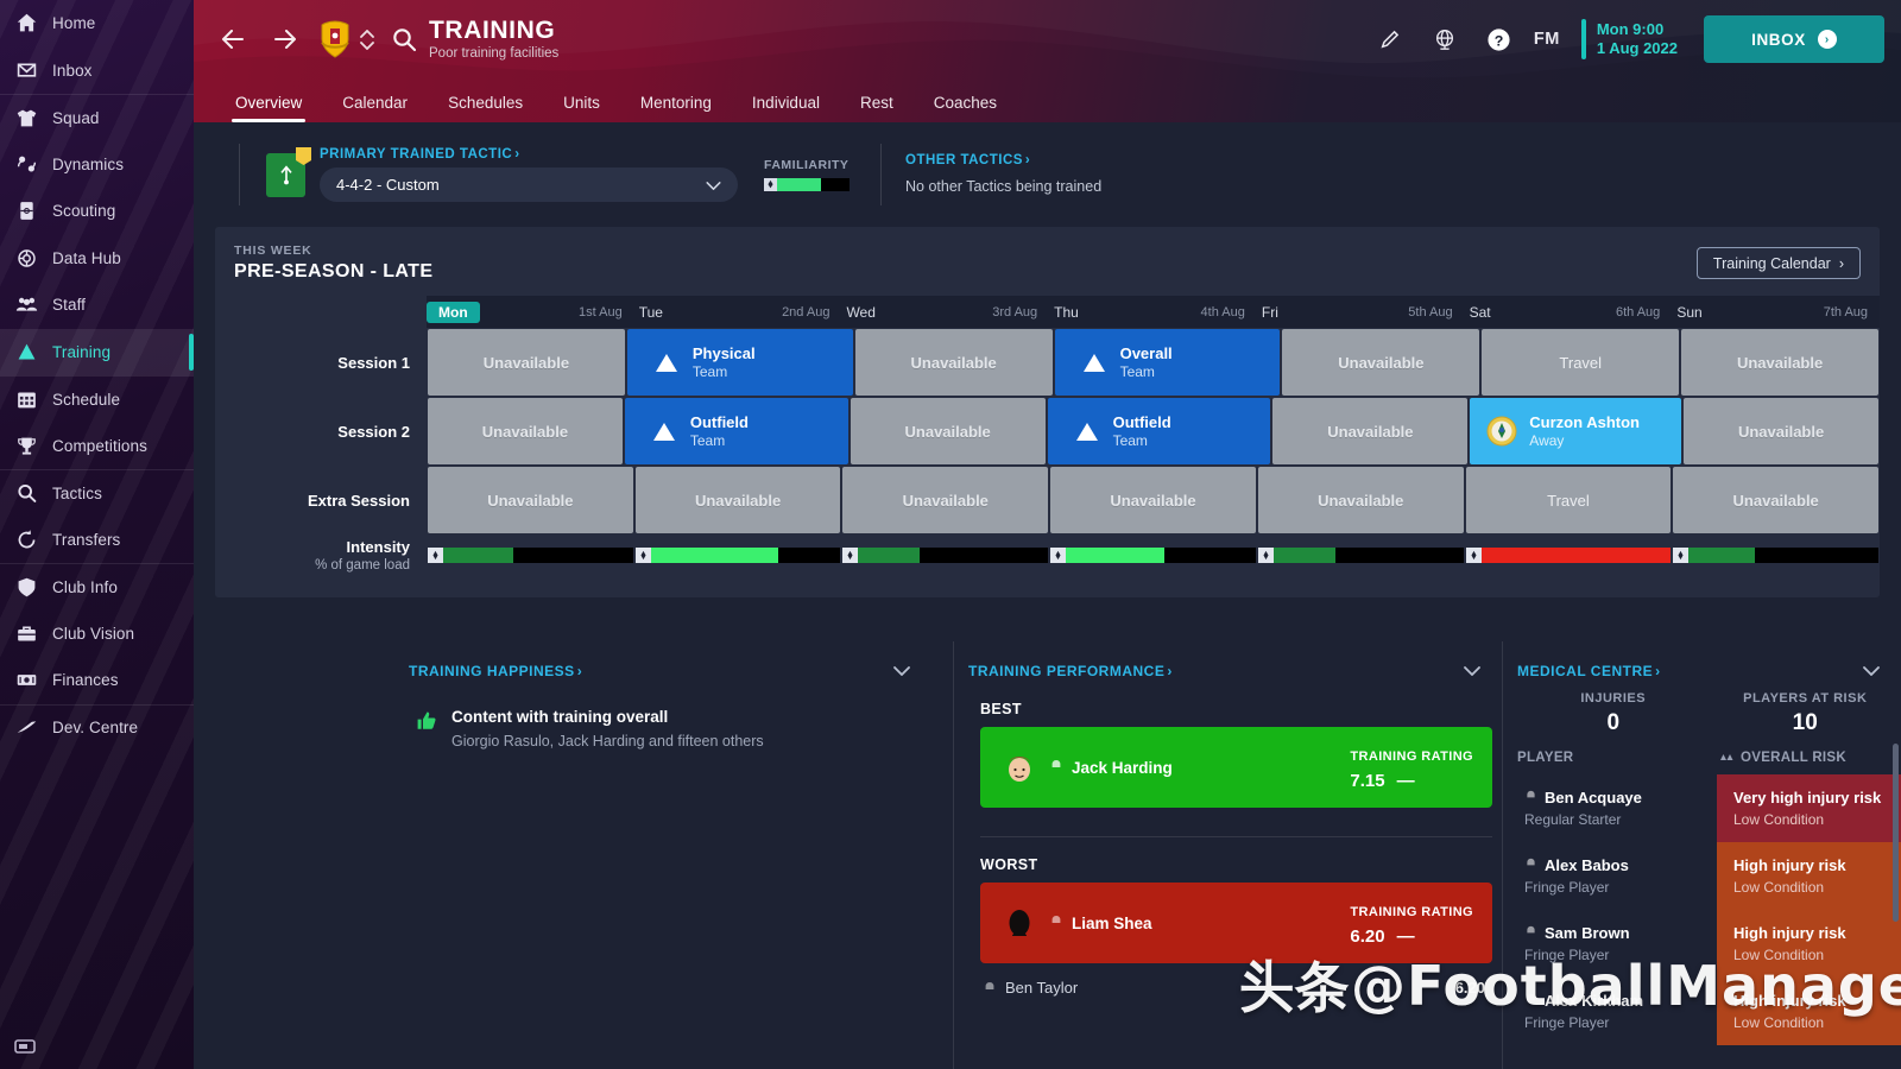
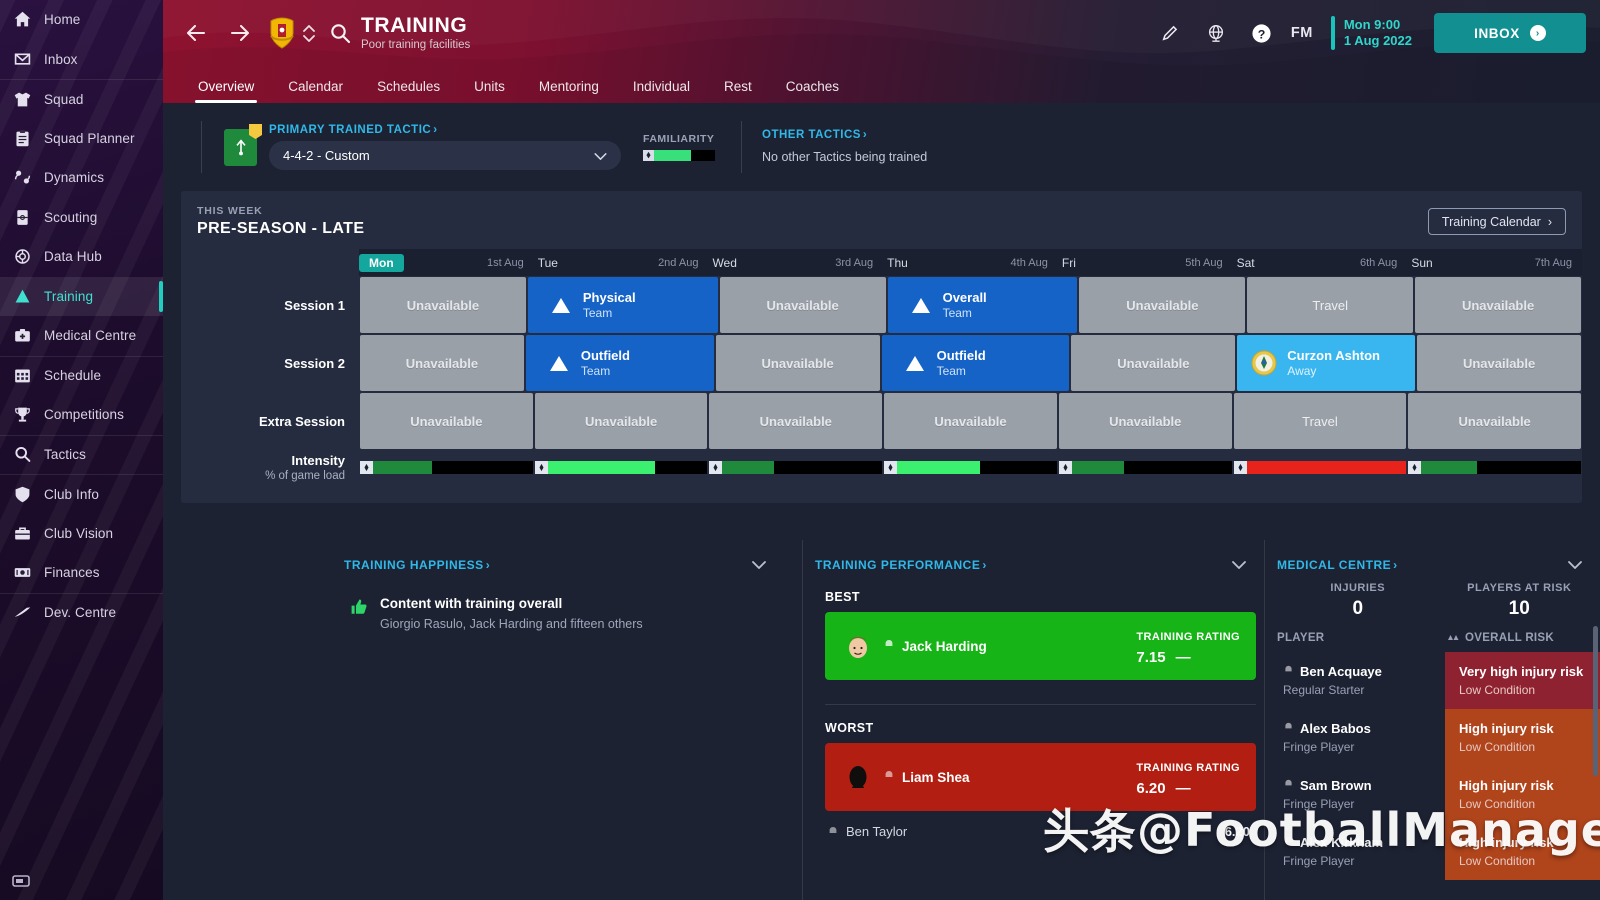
  Home
  Inbox
  Squad
+ Squad Planner
  Dynamics
  Scouting
  Data Hub
- Staff
  Training
+ Medical Centre
  Schedule
  Competitions
  Tactics
- Transfers
  Club Info
  Club Vision
  Finances
  Dev. Centre
  TRAINING
  Poor training facilities
  ?
  FM
  Mon 9:00
  1 Aug 2022
  INBOX
  ›
  Overview
  Calendar
  Schedules
  Units
  Mentoring
  Individual
  Rest
  Coaches
  PRIMARY TRAINED TACTIC ›
  4-4-2 - Custom
  FAMILIARITY
  OTHER TACTICS ›
  No other Tactics being trained
  THIS WEEK
  PRE-SEASON - LATE
  Training Calendar
  ›
  Mon
  1st Aug
  Tue
  2nd Aug
  Wed
  3rd Aug
  Thu
  4th Aug
  Fri
  5th Aug
  Sat
  6th Aug
  Sun
  7th Aug
  Session 1
  Unavailable
  Physical
  Team
  Unavailable
  Overall
  Team
  Unavailable
  Travel
  Unavailable
  Session 2
  Unavailable
  Outfield
  Team
  Unavailable
  Outfield
  Team
  Unavailable
  Curzon Ashton
  Away
  Unavailable
  Extra Session
  Unavailable
  Unavailable
  Unavailable
  Unavailable
  Unavailable
  Travel
  Unavailable
  Intensity
  % of game load
  TRAINING HAPPINESS ›
  Content with training overall
  Giorgio Rasulo, Jack Harding and fifteen others
  TRAINING PERFORMANCE ›
  BEST
  Jack Harding
  TRAINING RATING
  7.15
  —
  WORST
  Liam Shea
  TRAINING RATING
  6.20
  —
  Ben Taylor
  6.20
  MEDICAL CENTRE ›
  INJURIES
  0
  PLAYERS AT RISK
  10
  PLAYER
  OVERALL RISK
  Ben Acquaye
  Regular Starter
  Very high injury risk
  Low Condition
  Alex Babos
  Fringe Player
  High injury risk
  Low Condition
  Sam Brown
  Fringe Player
  High injury risk
  Low Condition
  Alex Kirkham
  Fringe Player
  High injury risk
  Low Condition
  头条@FootballManage
